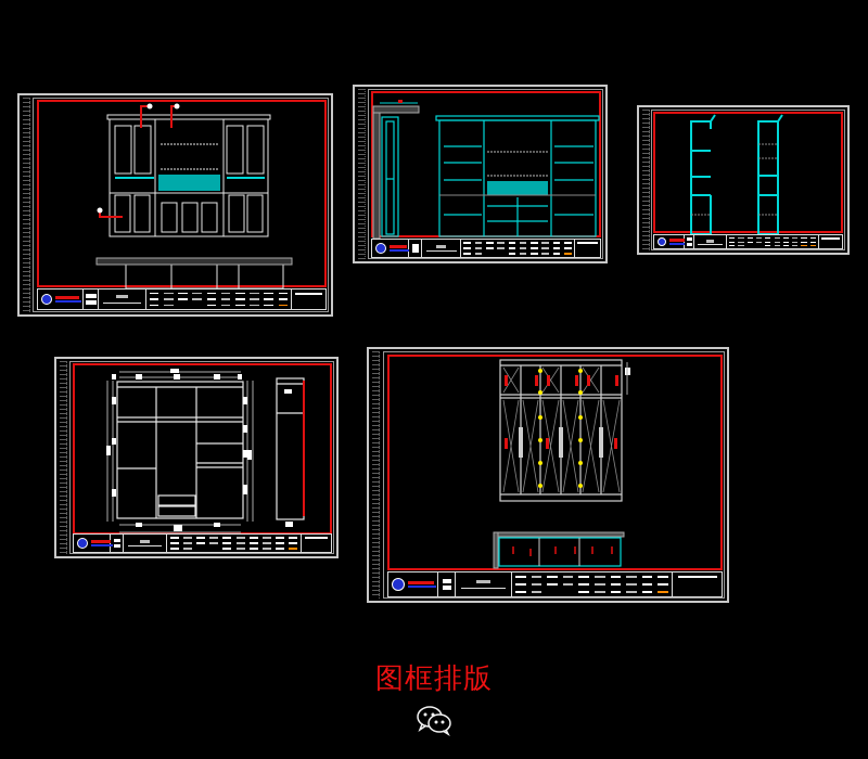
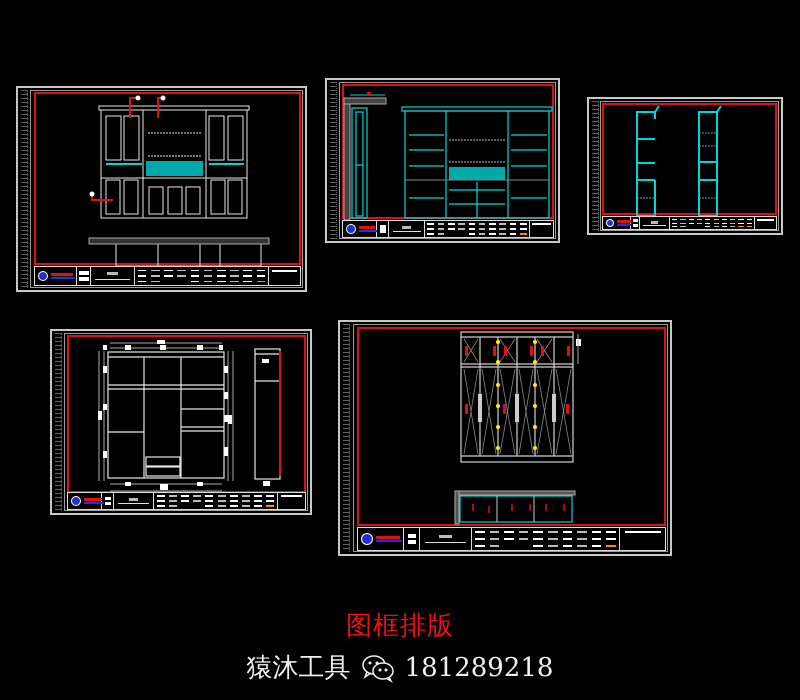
  图框排版
+ 猿沐工具
+ 181289218
